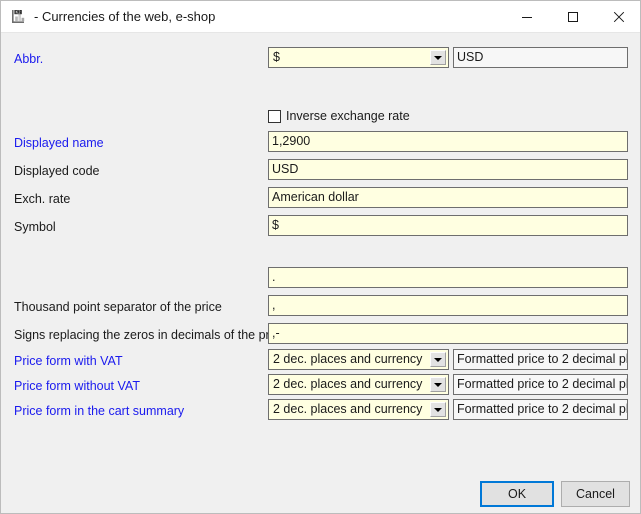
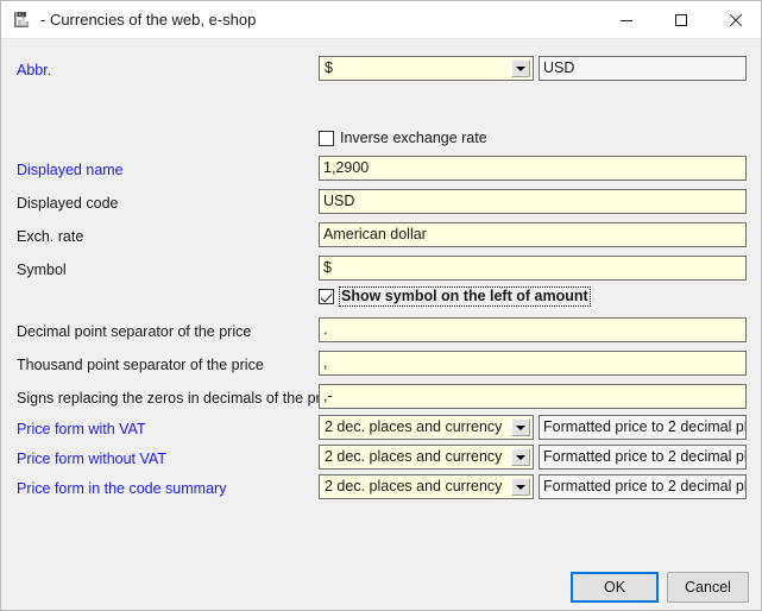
  - Currencies of the web, e-shop
  Abbr.
  $
  USD
  Inverse exchange rate
  Displayed name
  1,2900
  Displayed code
  USD
  Exch. rate
  American dollar
  Symbol
  $
+ Show symbol on the left of amount
+ Decimal point separator of the price
  .
  Thousand point separator of the price
  ,
  Signs replacing the zeros in decimals of the p
  ,-
  Price form with VAT
  2 dec. places and currency
  Formatted price to 2 decimal pl
  Price form without VAT
  2 dec. places and currency
  Formatted price to 2 decimal pl
- Price form in the cart summary
+ Price form in the code summary
  2 dec. places and currency
  Formatted price to 2 decimal pl
  OK
  Cancel
